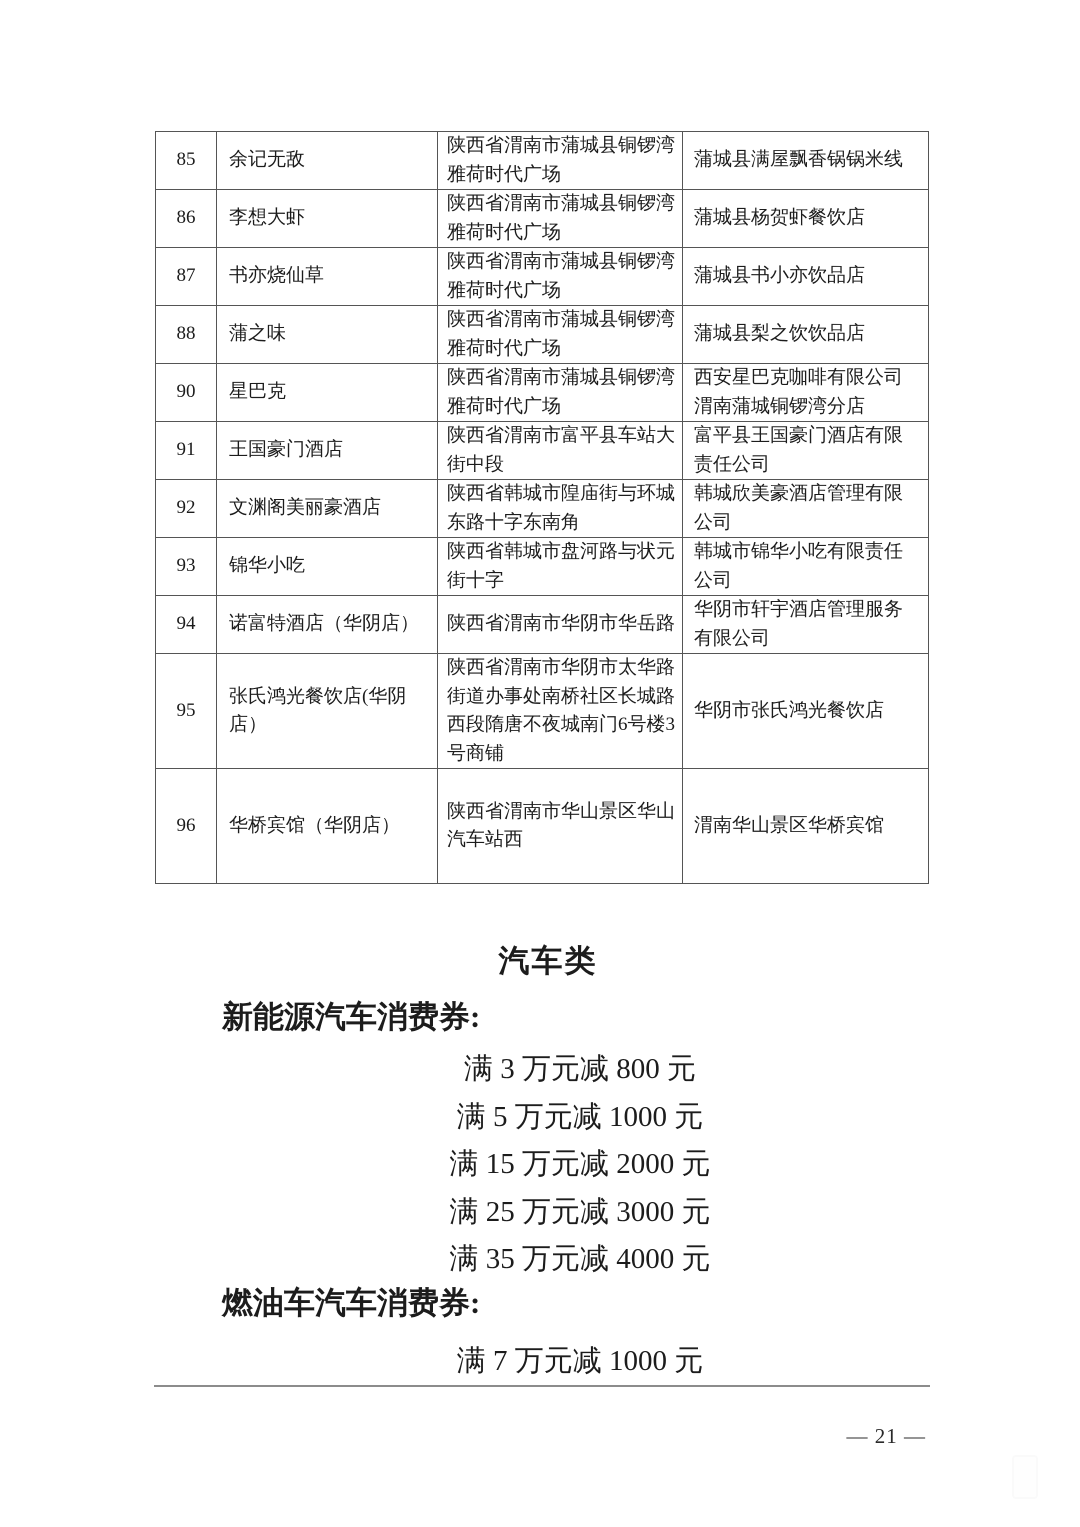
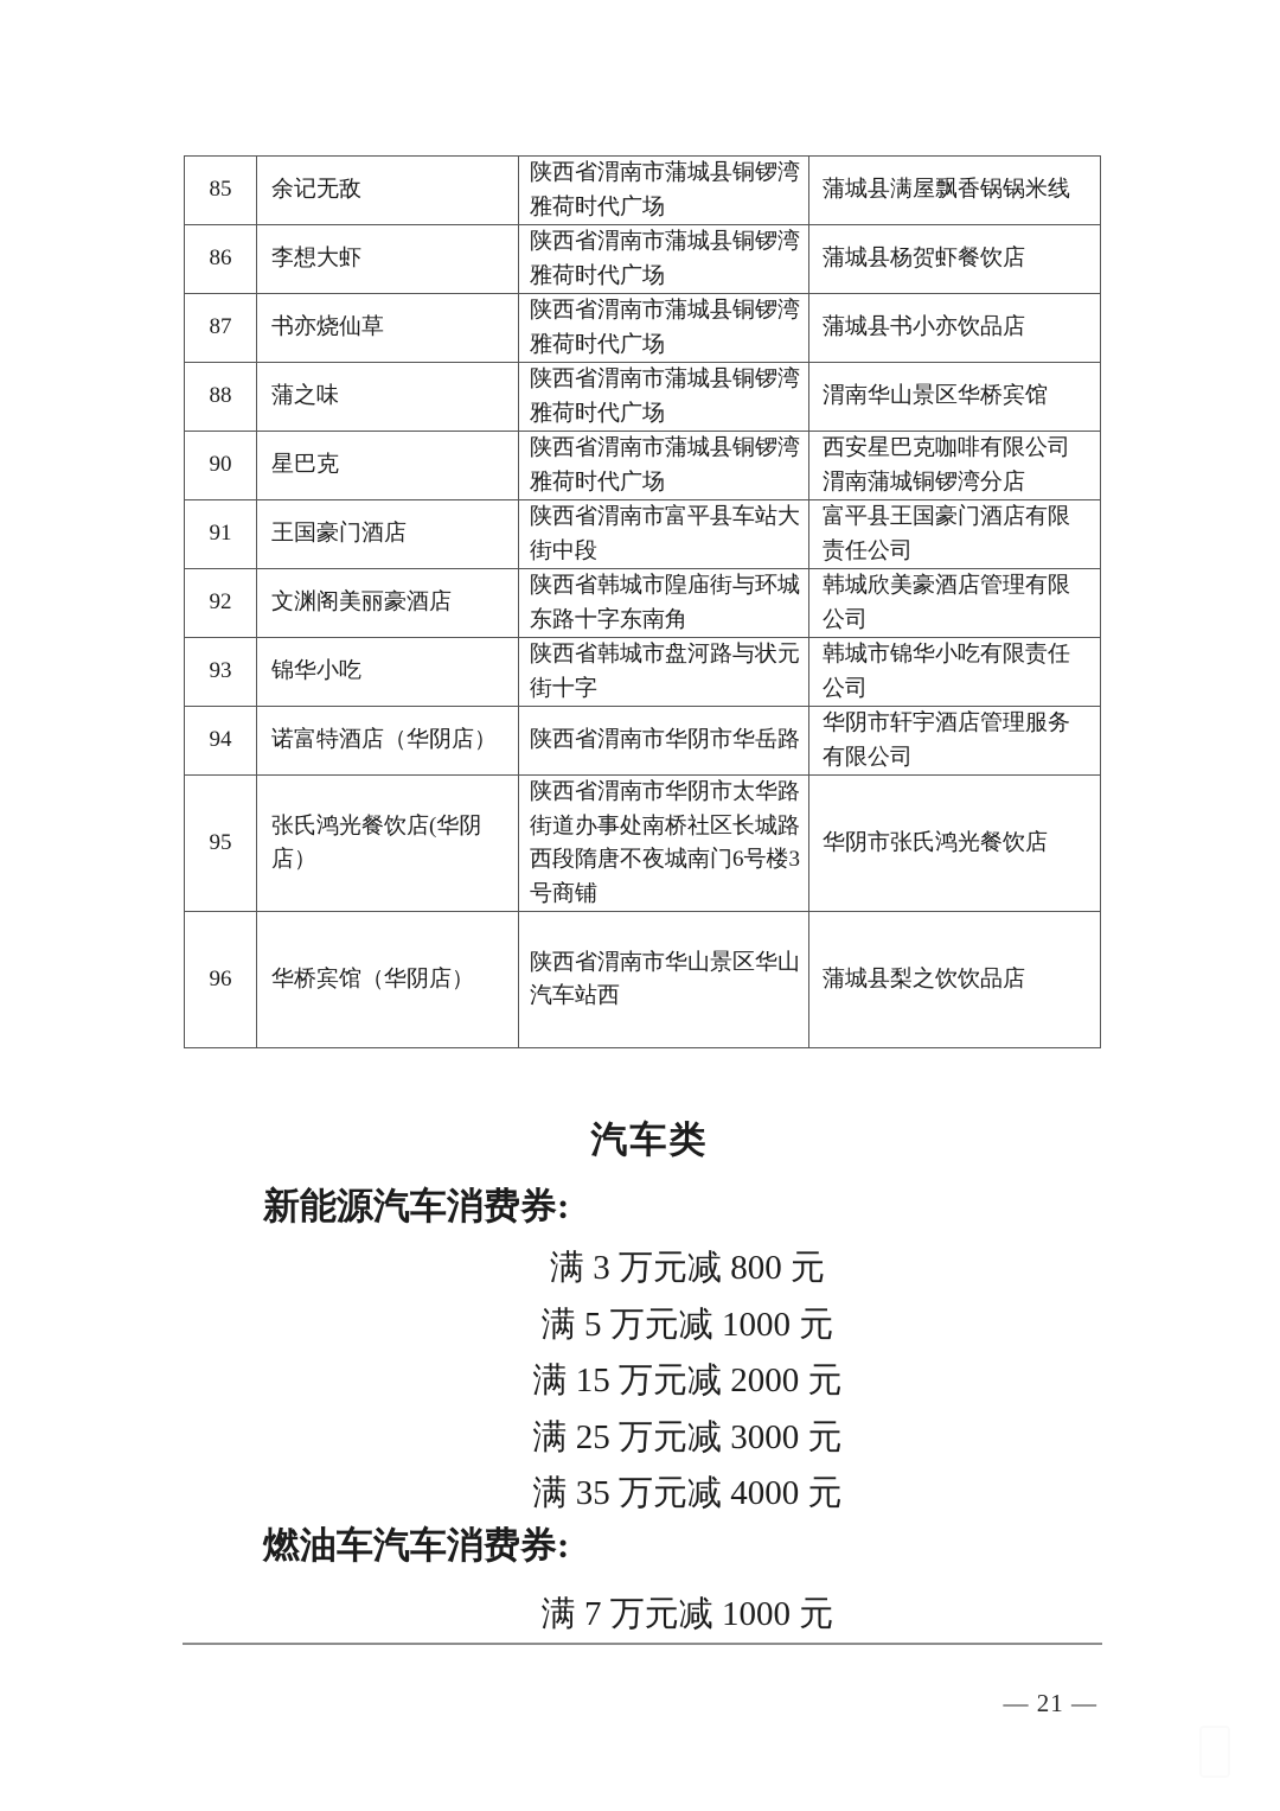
  85	余记无敌	陕西省渭南市蒲城县铜锣湾雅荷时代广场	蒲城县满屋飘香锅锅米线
  86	李想大虾	陕西省渭南市蒲城县铜锣湾雅荷时代广场	蒲城县杨贺虾餐饮店
  87	书亦烧仙草	陕西省渭南市蒲城县铜锣湾雅荷时代广场	蒲城县书小亦饮品店
- 88	蒲之味	陕西省渭南市蒲城县铜锣湾雅荷时代广场	蒲城县梨之饮饮品店
+ 88	蒲之味	陕西省渭南市蒲城县铜锣湾雅荷时代广场	渭南华山景区华桥宾馆
  90	星巴克	陕西省渭南市蒲城县铜锣湾雅荷时代广场	西安星巴克咖啡有限公司渭南蒲城铜锣湾分店
  91	王国豪门酒店	陕西省渭南市富平县车站大街中段	富平县王国豪门酒店有限责任公司
  92	文渊阁美丽豪酒店	陕西省韩城市隍庙街与环城东路十字东南角	韩城欣美豪酒店管理有限公司
  93	锦华小吃	陕西省韩城市盘河路与状元街十字	韩城市锦华小吃有限责任公司
  94	诺富特酒店（华阴店）	陕西省渭南市华阴市华岳路	华阴市轩宇酒店管理服务有限公司
  95	张氏鸿光餐饮店(华阴店）	陕西省渭南市华阴市太华路街道办事处南桥社区长城路西段隋唐不夜城南门6号楼3号商铺	华阴市张氏鸿光餐饮店
- 96	华桥宾馆（华阴店）	陕西省渭南市华山景区华山汽车站西	渭南华山景区华桥宾馆
+ 96	华桥宾馆（华阴店）	陕西省渭南市华山景区华山汽车站西	蒲城县梨之饮饮品店
  汽车类
  新能源汽车消费券:
  满 3 万元减 800 元
  满 5 万元减 1000 元
  满 15 万元减 2000 元
  满 25 万元减 3000 元
  满 35 万元减 4000 元
  燃油车汽车消费券:
  满 7 万元减 1000 元
  — 21 —
